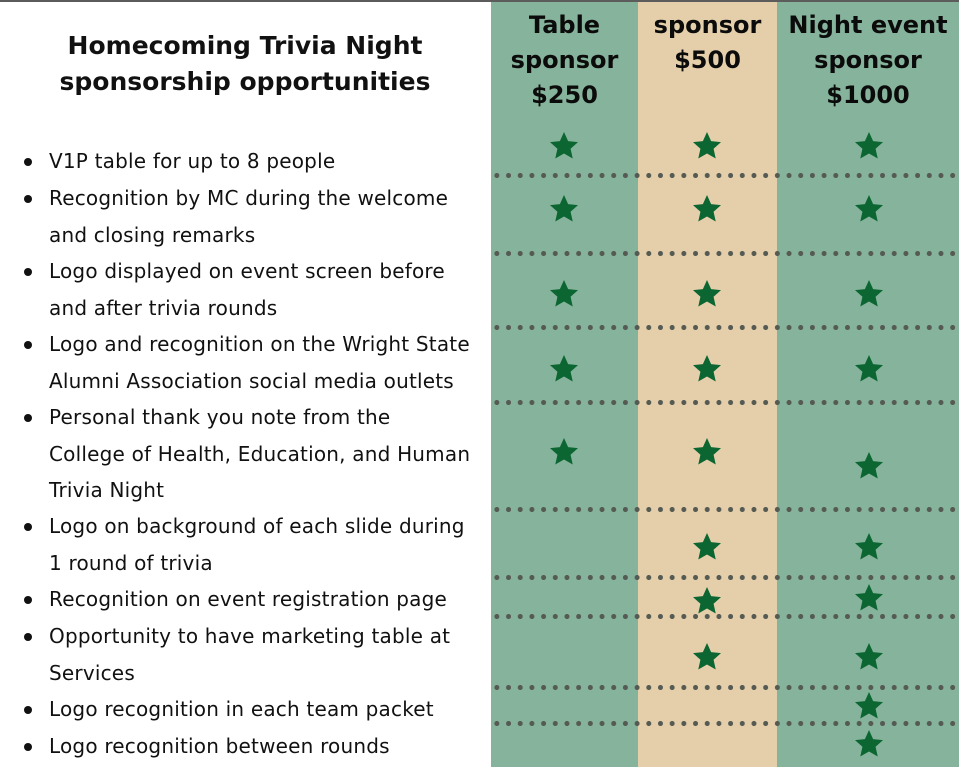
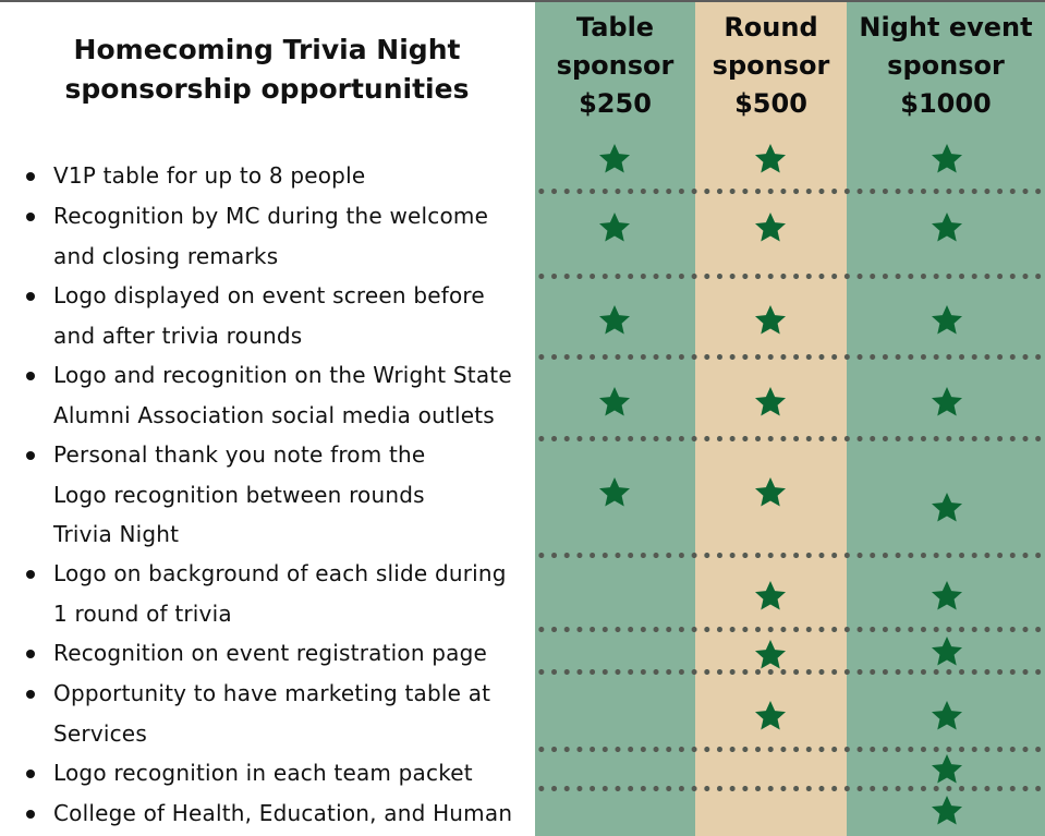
  Homecoming Trivia Night
  sponsorship opportunities
  Table
  sponsor
  $250
+ Round
  sponsor
  $500
  Night event
  sponsor
  $1000
  V1P table for up to 8 people
  Recognition by MC during the welcome
  and closing remarks
  Logo displayed on event screen before
  and after trivia rounds
  Logo and recognition on the Wright State
  Alumni Association social media outlets
  Personal thank you note from the
- College of Health, Education, and Human
+ Logo recognition between rounds
  Trivia Night
  Logo on background of each slide during
  1 round of trivia
  Recognition on event registration page
  Opportunity to have marketing table at
  Services
  Logo recognition in each team packet
- Logo recognition between rounds
+ College of Health, Education, and Human
